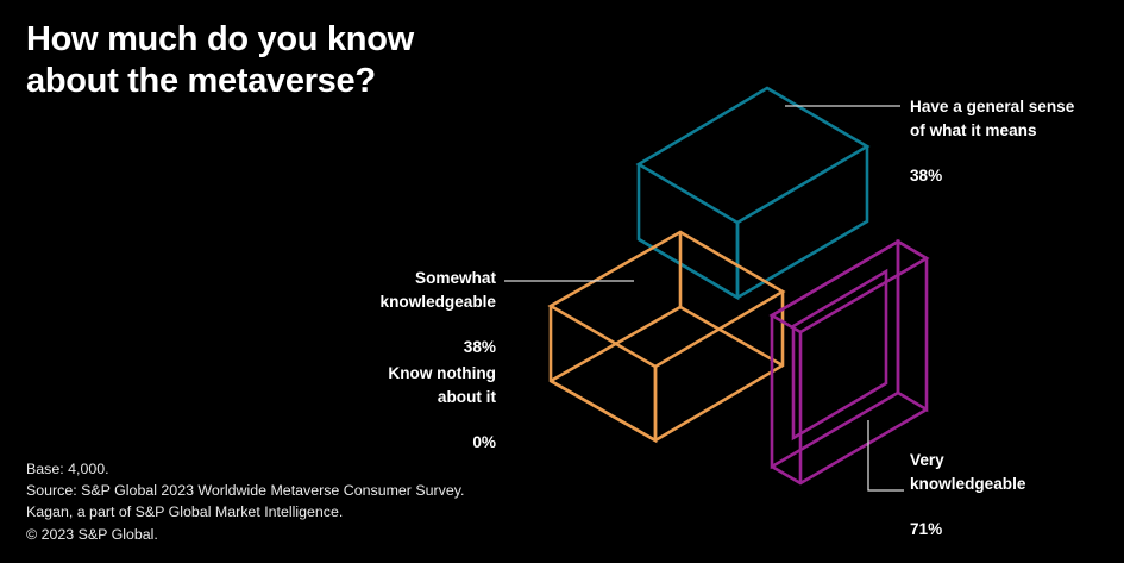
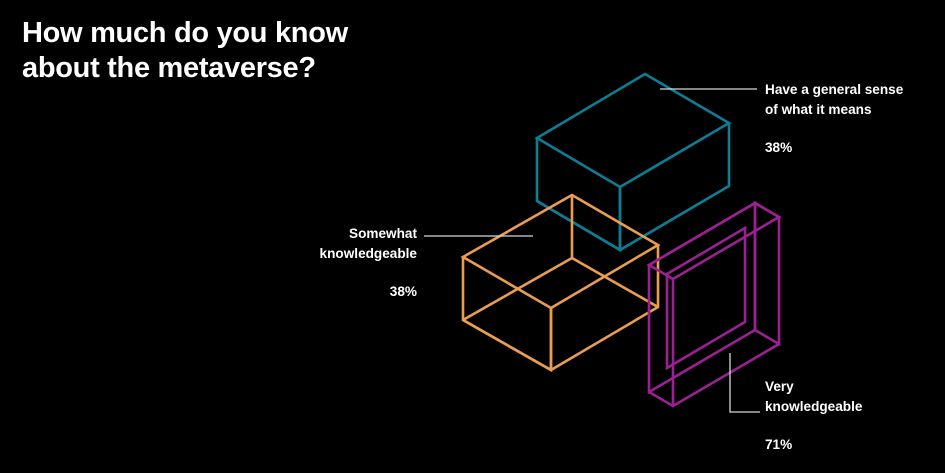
  How much do you know
  about the metaverse?
  Have a general sense
  of what it means
  38%
  Very
  knowledgeable
  71%
  Somewhat
  knowledgeable
  38%
- Know nothing
- about it
- 0%
- Base: 4,000.
- Source: S&P Global 2023 Worldwide Metaverse Consumer Survey.
- Kagan, a part of S&P Global Market Intelligence.
- © 2023 S&P Global.
